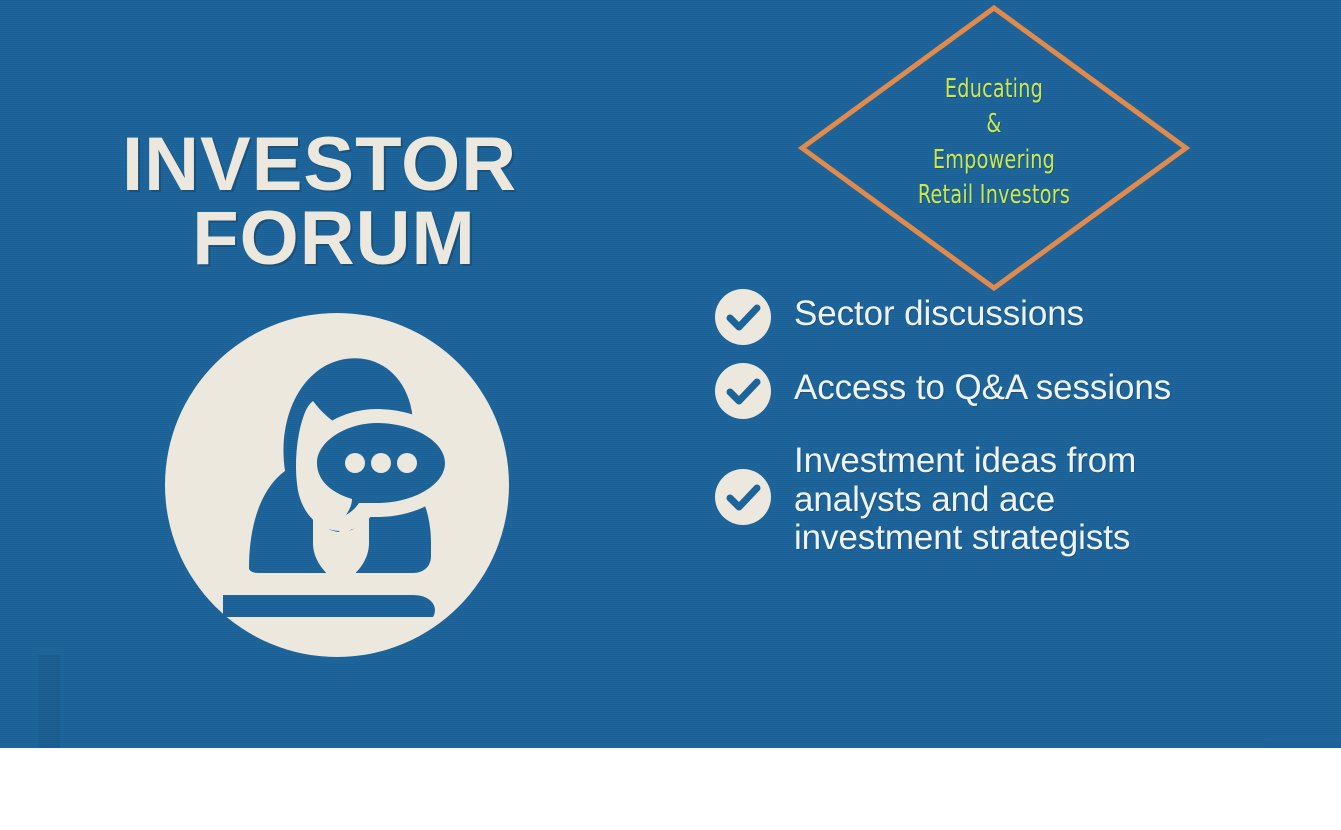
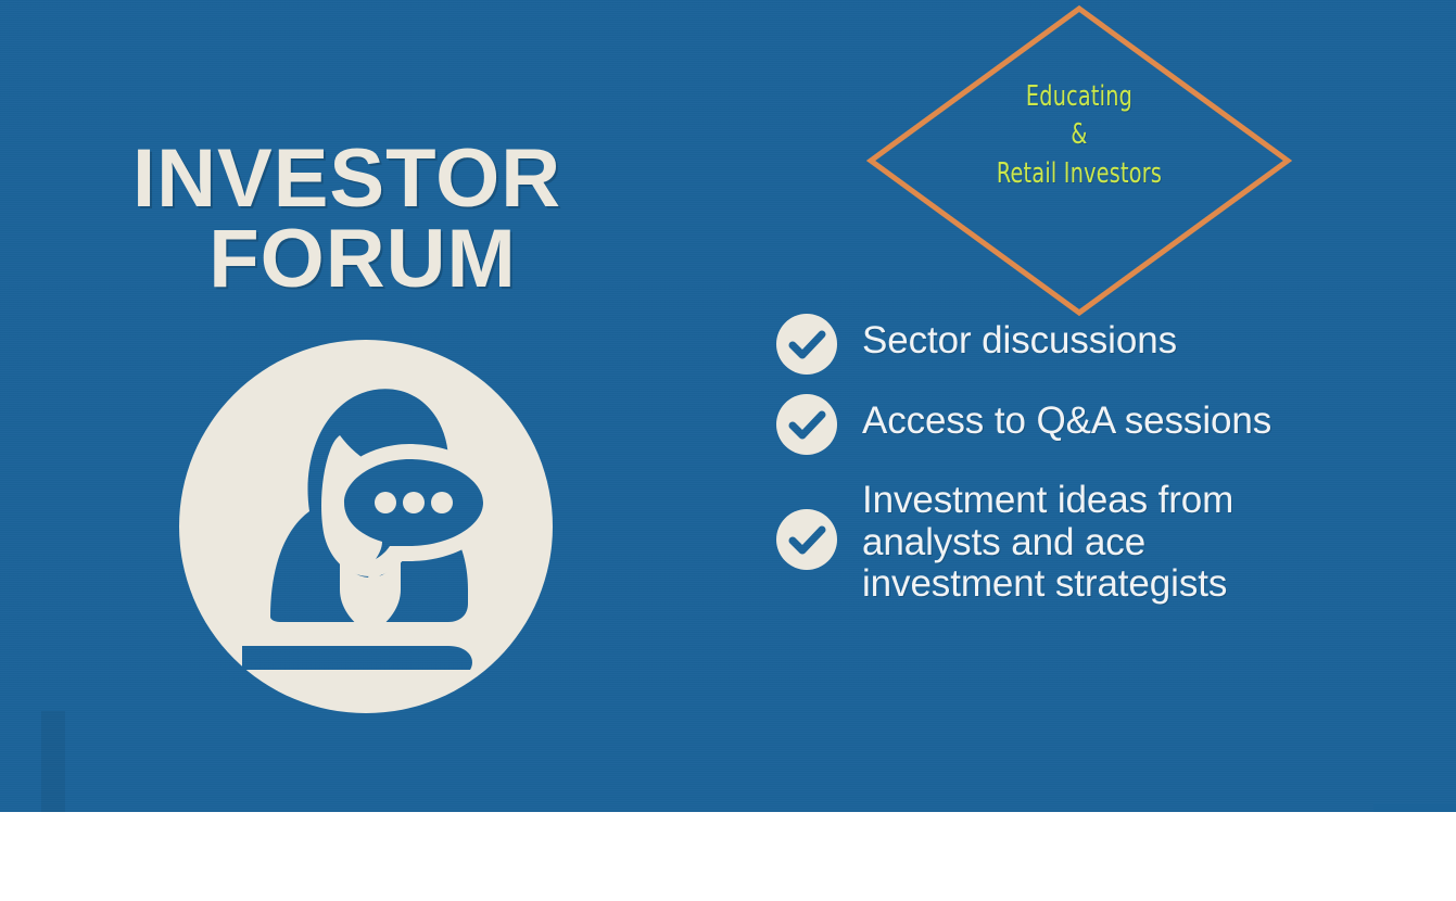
  INVESTOR
  FORUM
  Educating
  &
- Empowering
  Retail Investors
  Sector discussions
  Access to Q&A sessions
  Investment ideas from
  analysts and ace
  investment strategists
